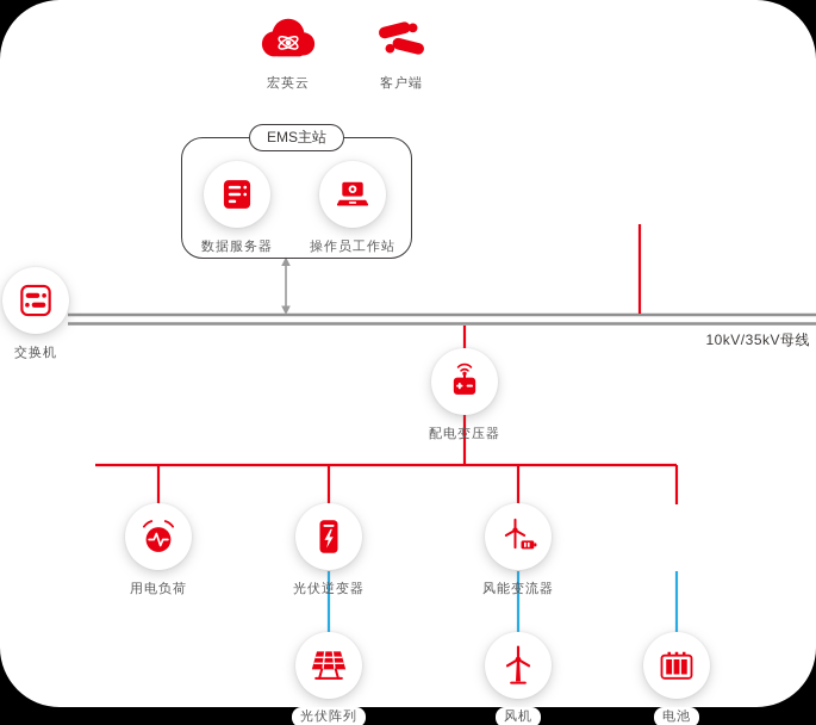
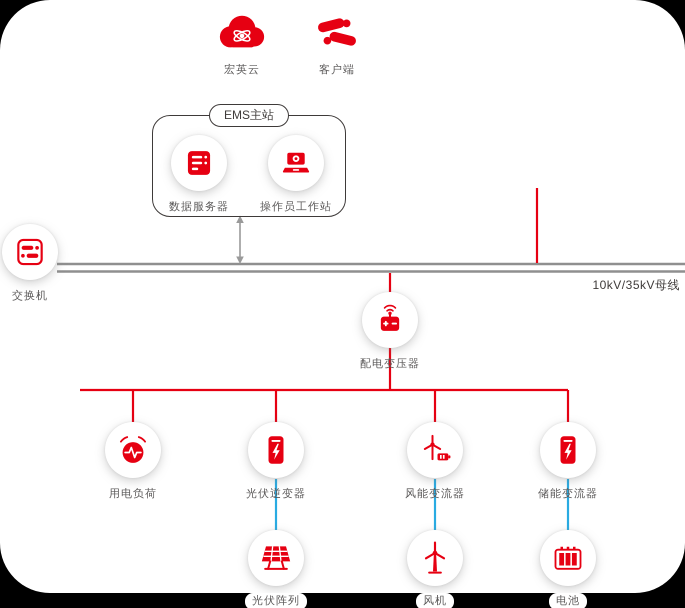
  EMS主站
  10kV/35kV母线
  宏英云
  客户端
  数据服务器
  操作员工作站
  交换机
  配电变压器
  用电负荷
  光伏逆变器
  风能变流器
+ 储能变流器
  光伏阵列
  风机
  电池
